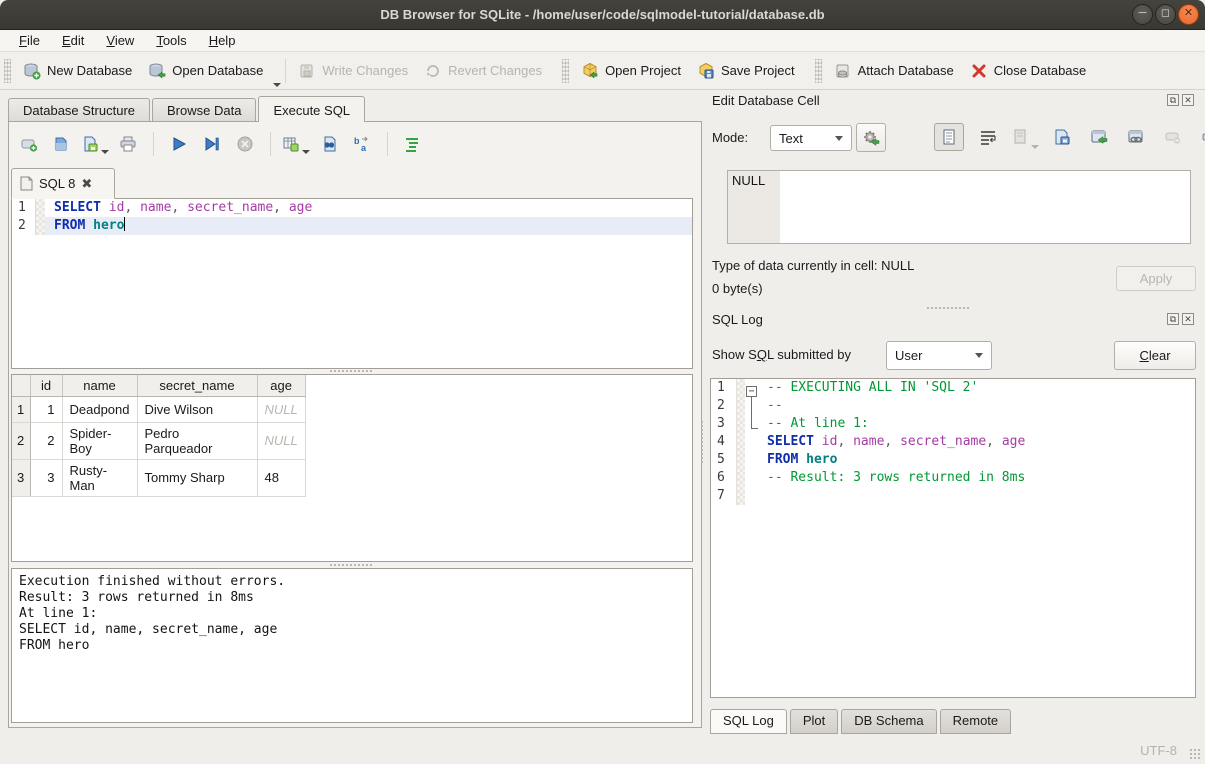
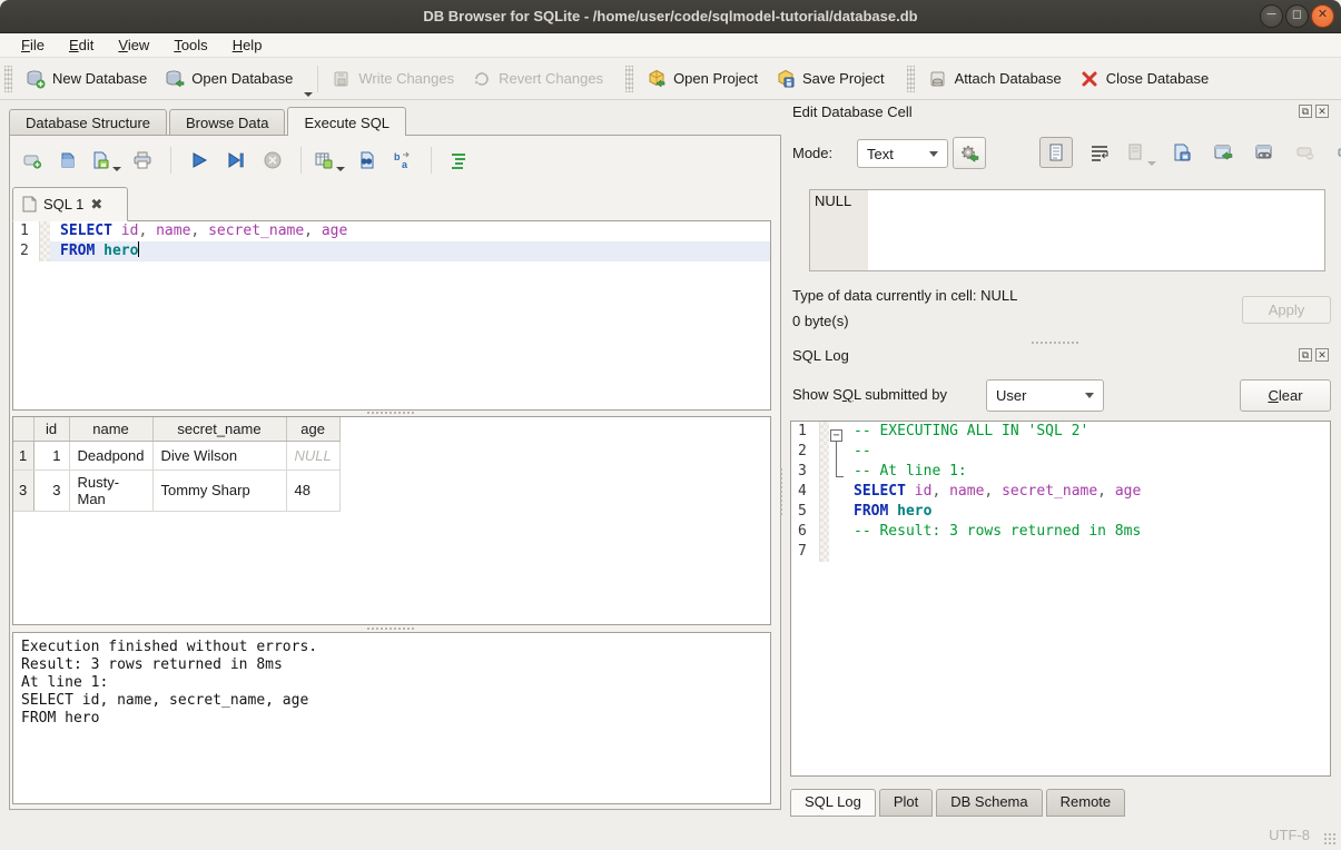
  DB Browser for SQLite - /home/user/code/sqlmodel-tutorial/database.db
  ─
  ◻
  ✕
  File
  Edit
  View
  Tools
  Help
  New Database
  Open Database
  Write Changes
  Revert Changes
  Open Project
  Save Project
  Attach Database
  Close Database
  Database Structure
  Browse Data
  Execute SQL
  b
  a
- SQL 8
+ SQL 1
  ✖
  1
  SELECT id, name, secret_name, age
  2
  FROM hero
  	id	name	secret_name	age
  1	1	Deadpond	Dive Wilson	NULL
- 2	2	Spider-Boy	Pedro Parqueador	NULL
  3	3	Rusty-Man	Tommy Sharp	48
  Execution finished without errors.
  Result: 3 rows returned in 8ms
  At line 1:
  SELECT id, name, secret_name, age
  FROM hero
  Edit Database Cell
  ⧉
  ✕
  Mode:
  Text
  NULL
  Type of data currently in cell: NULL
  0 byte(s)
  Apply
  SQL Log
  ⧉
  ✕
  Show SQL submitted by
  User
  Clear
  −
  1
  -- EXECUTING ALL IN 'SQL 2'
  2
  --
  3
  -- At line 1:
  4
  SELECT id, name, secret_name, age
  5
  FROM hero
  6
  -- Result: 3 rows returned in 8ms
  7
  SQL Log
  Plot
  DB Schema
  Remote
  UTF-8
